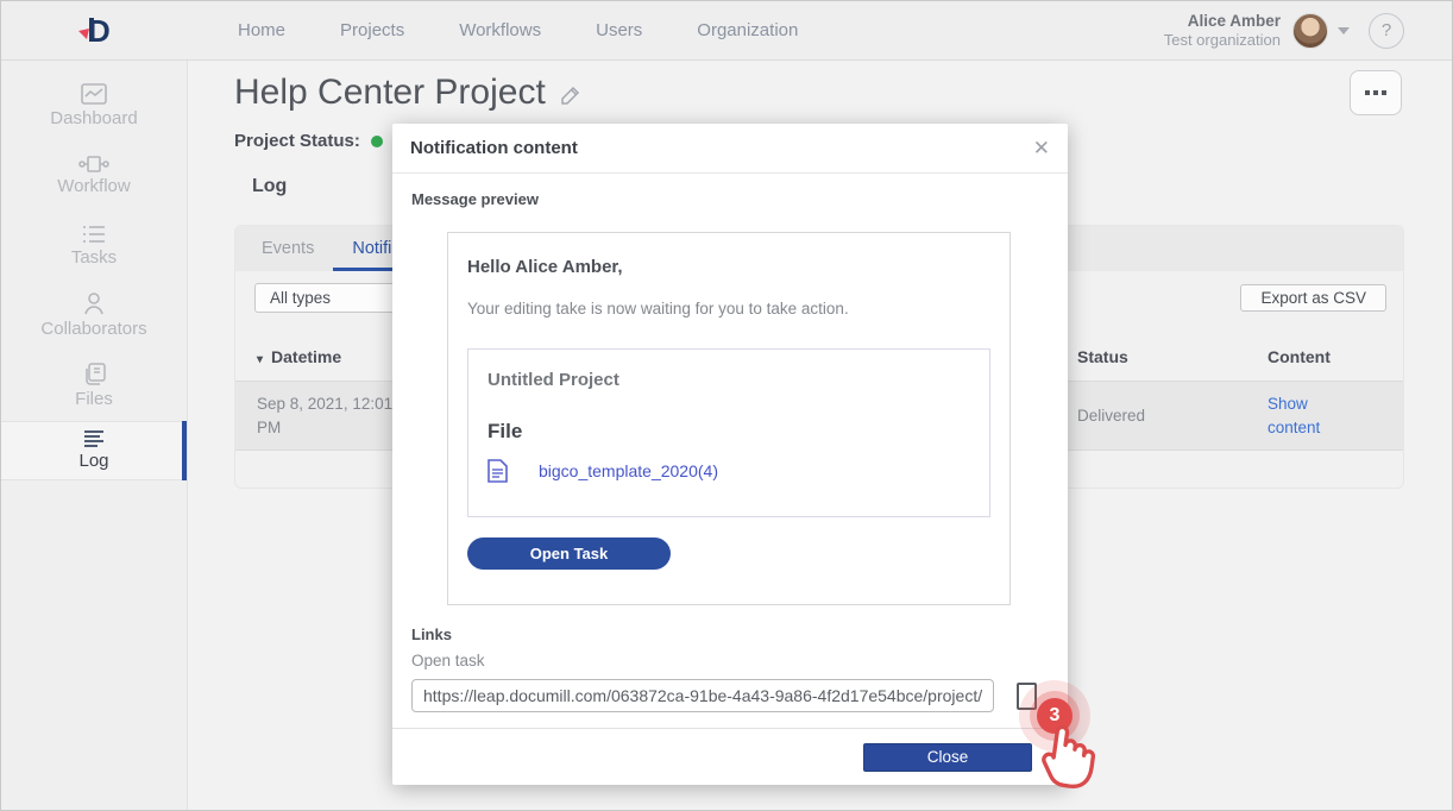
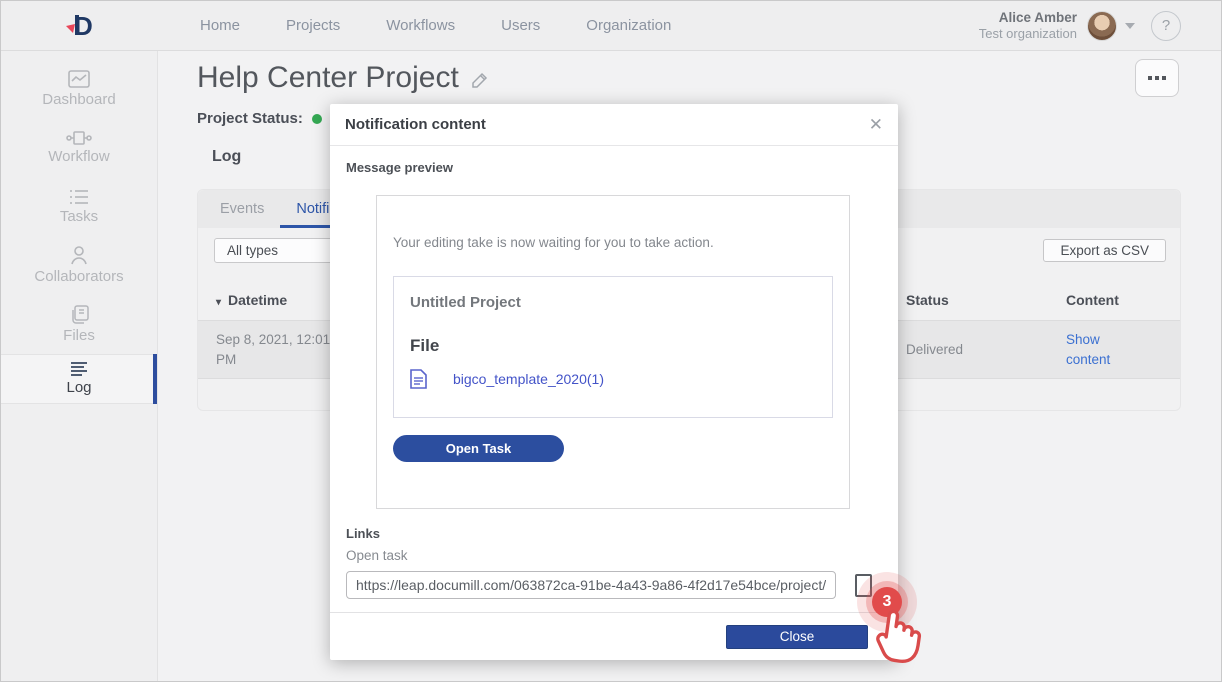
  D
  Home
  Projects
  Workflows
  Users
  Organization
  Alice Amber
  Test organization
  ?
  Dashboard
  Workflow
  Tasks
  Collaborators
  Files
  Log
  Help Center Project
  Project Status:
  Log
  Events
  All types
  Export as CSV
  ▾ Datetime
  Status
  Content
  Sep 8, 2021, 12:01 PM
  Delivered
  Show content
  Notification content
  ✕
  Message preview
- Hello Alice Amber,
  Your editing take is now waiting for you to take action.
  Untitled Project
  File
- bigco_template_2020(4)
+ bigco_template_2020(1)
  Open Task
  Links
  Open task
  https://leap.documill.com/063872ca-91be-4a43-9a86-4f2d17e54bce/project/
  Close
  3
